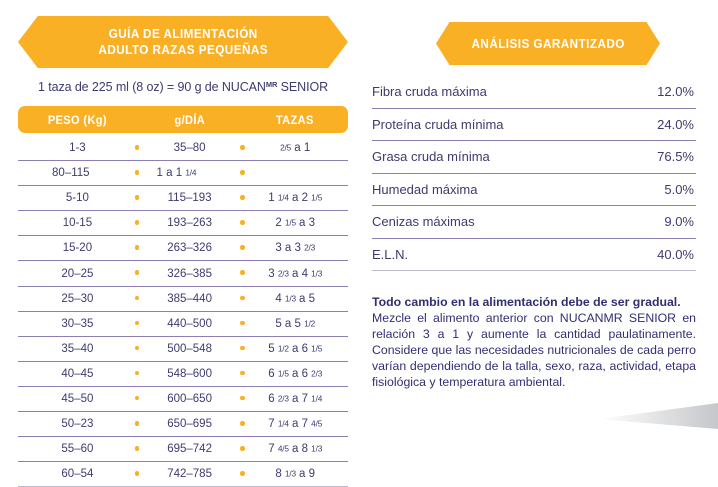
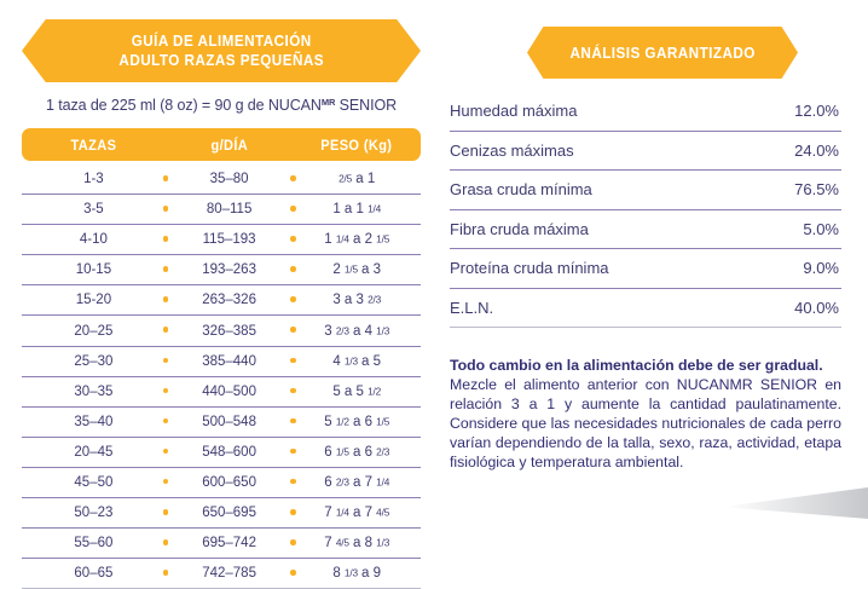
  GUÍA DE ALIMENTACIÓN
  ADULTO RAZAS PEQUEÑAS
  1 taza de 225 ml (8 oz) = 90 g de NUCANMR SENIOR
- PESO (Kg)
+ TAZAS
  g/DÍA
- TAZAS
+ PESO (Kg)
  1-3
  35–80
  2/5 a 1
+ 3-5
  80–115
  1 a 1 1/4
- 5-10
+ 4-10
  115–193
  1 1/4 a 2 1/5
  10-15
  193–263
  2 1/5 a 3
  15-20
  263–326
  3 a 3 2/3
  20–25
  326–385
  3 2/3 a 4 1/3
  25–30
  385–440
  4 1/3 a 5
  30–35
  440–500
  5 a 5 1/2
  35–40
  500–548
  5 1/2 a 6 1/5
- 40–45
+ 20–45
  548–600
  6 1/5 a 6 2/3
  45–50
  600–650
  6 2/3 a 7 1/4
  50–23
  650–695
  7 1/4 a 7 4/5
  55–60
  695–742
  7 4/5 a 8 1/3
- 60–54
+ 60–65
  742–785
  8 1/3 a 9
  ANÁLISIS GARANTIZADO
- Fibra cruda máxima
+ Humedad máxima
  12.0%
- Proteína cruda mínima
+ Cenizas máximas
  24.0%
  Grasa cruda mínima
  76.5%
- Humedad máxima
+ Fibra cruda máxima
  5.0%
- Cenizas máximas
+ Proteína cruda mínima
  9.0%
  E.L.N.
  40.0%
  Todo cambio en la alimentación debe de ser gradual.
  Mezcle el alimento anterior con NUCANMR SENIOR en relación 3 a 1 y aumente la cantidad paulatinamente. Considere que las necesidades nutricionales de cada perro varían dependiendo de la talla, sexo, raza, actividad, etapa fisiológica y temperatura ambiental.
